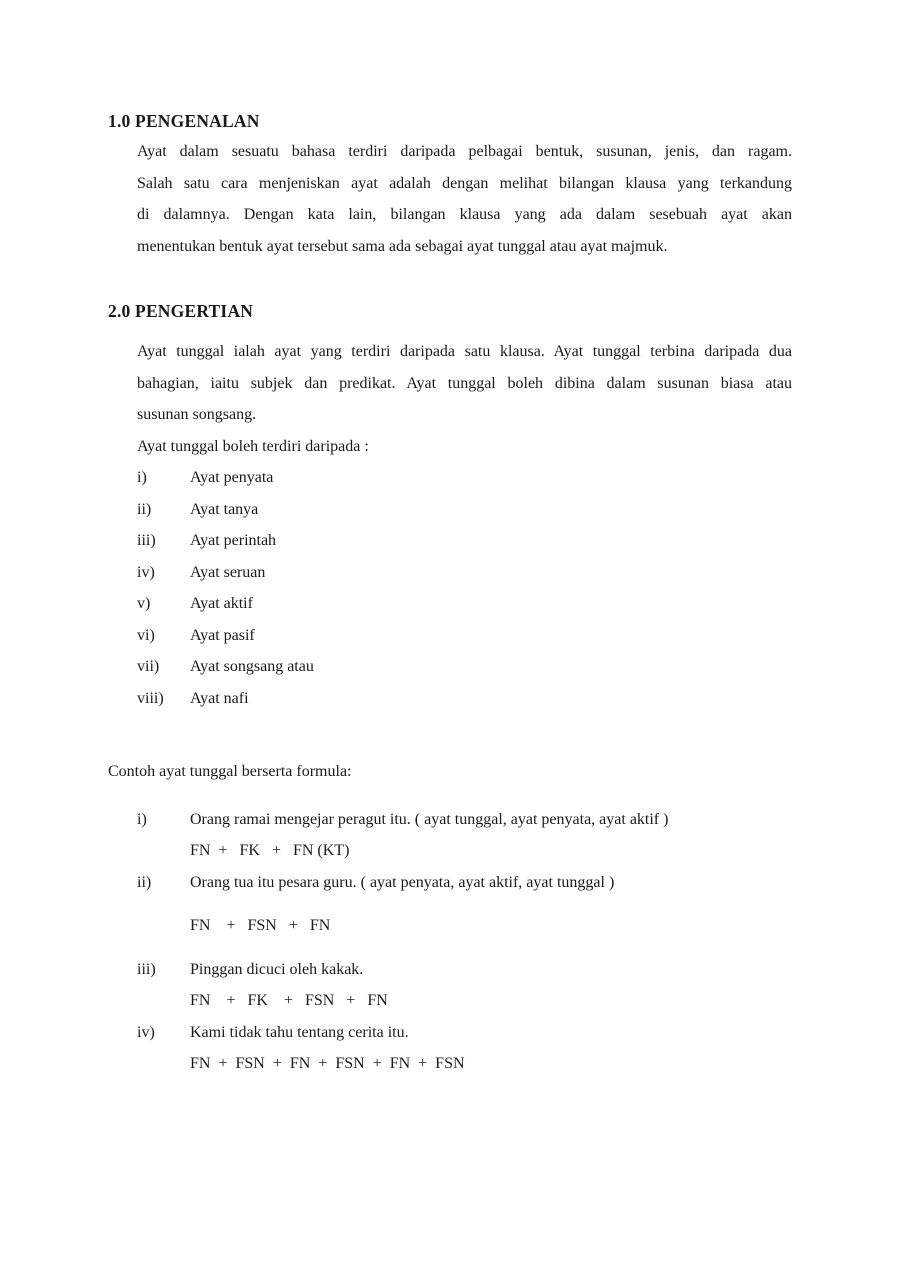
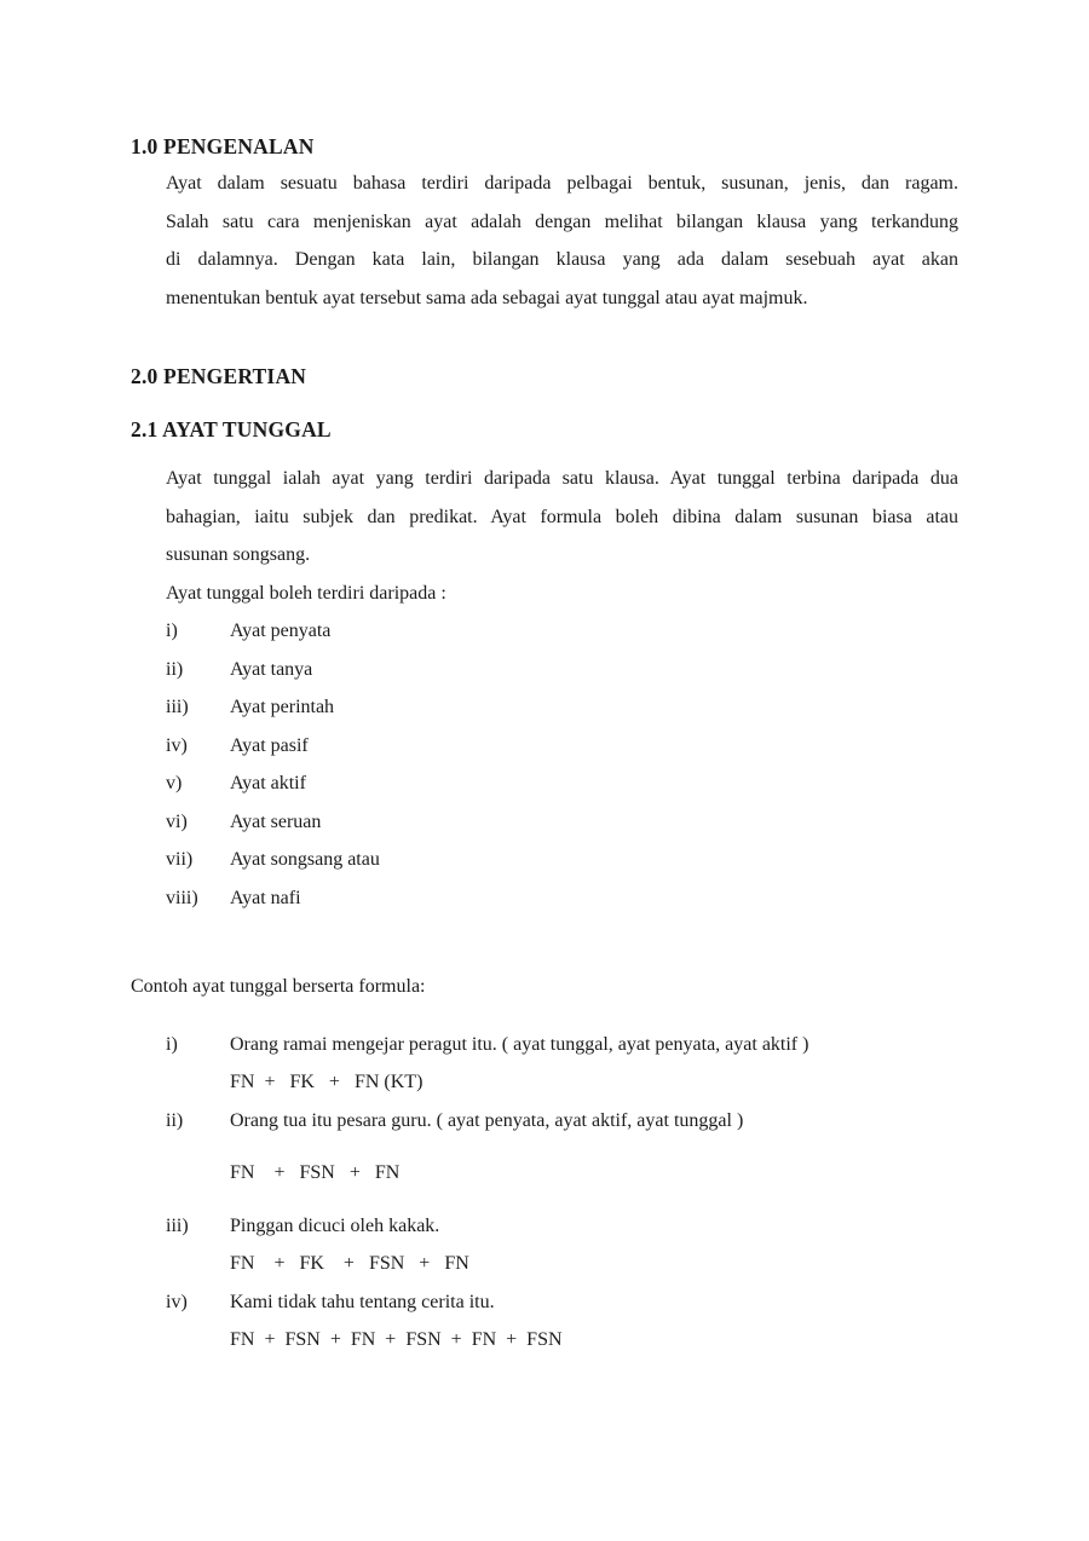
  1.0 PENGENALAN
  Ayat dalam sesuatu bahasa terdiri daripada pelbagai bentuk, susunan, jenis, dan ragam.
  Salah satu cara menjeniskan ayat adalah dengan melihat bilangan klausa yang terkandung
  di dalamnya. Dengan kata lain, bilangan klausa yang ada dalam sesebuah ayat akan
  menentukan bentuk ayat tersebut sama ada sebagai ayat tunggal atau ayat majmuk.
  2.0 PENGERTIAN
+ 2.1 AYAT TUNGGAL
  Ayat tunggal ialah ayat yang terdiri daripada satu klausa. Ayat tunggal terbina daripada dua
- bahagian, iaitu subjek dan predikat. Ayat tunggal boleh dibina dalam susunan biasa atau
+ bahagian, iaitu subjek dan predikat. Ayat formula boleh dibina dalam susunan biasa atau
  susunan songsang.
  Ayat tunggal boleh terdiri daripada :
  i)
  Ayat penyata
  ii)
  Ayat tanya
  iii)
  Ayat perintah
  iv)
- Ayat seruan
+ Ayat pasif
  v)
  Ayat aktif
  vi)
- Ayat pasif
+ Ayat seruan
  vii)
  Ayat songsang atau
  viii)
  Ayat nafi
  Contoh ayat tunggal berserta formula:
  i)
  Orang ramai mengejar peragut itu. ( ayat tunggal, ayat penyata, ayat aktif )
  FN + FK + FN (KT)
  ii)
  Orang tua itu pesara guru. ( ayat penyata, ayat aktif, ayat tunggal )
  FN + FSN + FN
  iii)
  Pinggan dicuci oleh kakak.
  FN + FK + FSN + FN
  iv)
  Kami tidak tahu tentang cerita itu.
  FN + FSN + FN + FSN + FN + FSN
